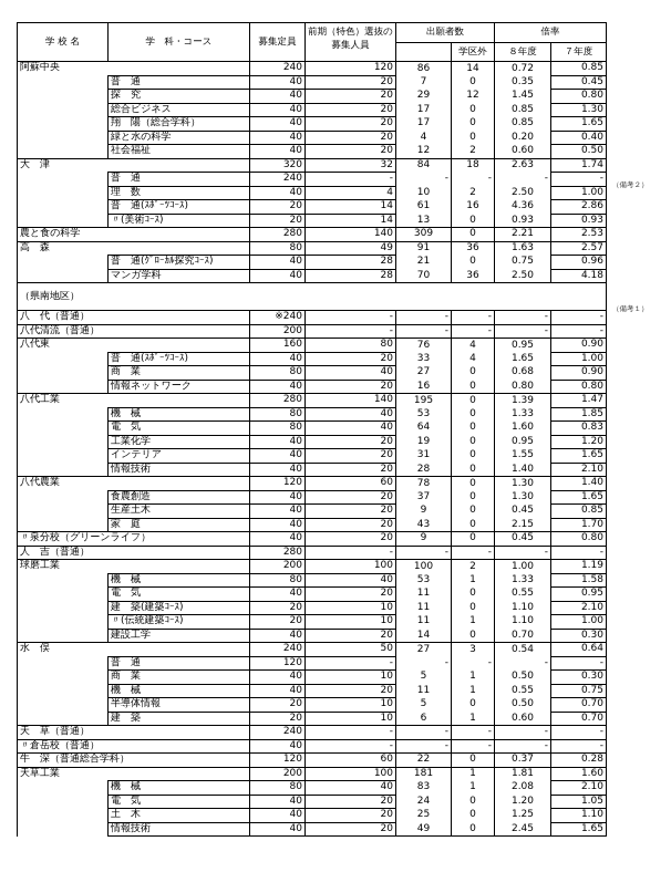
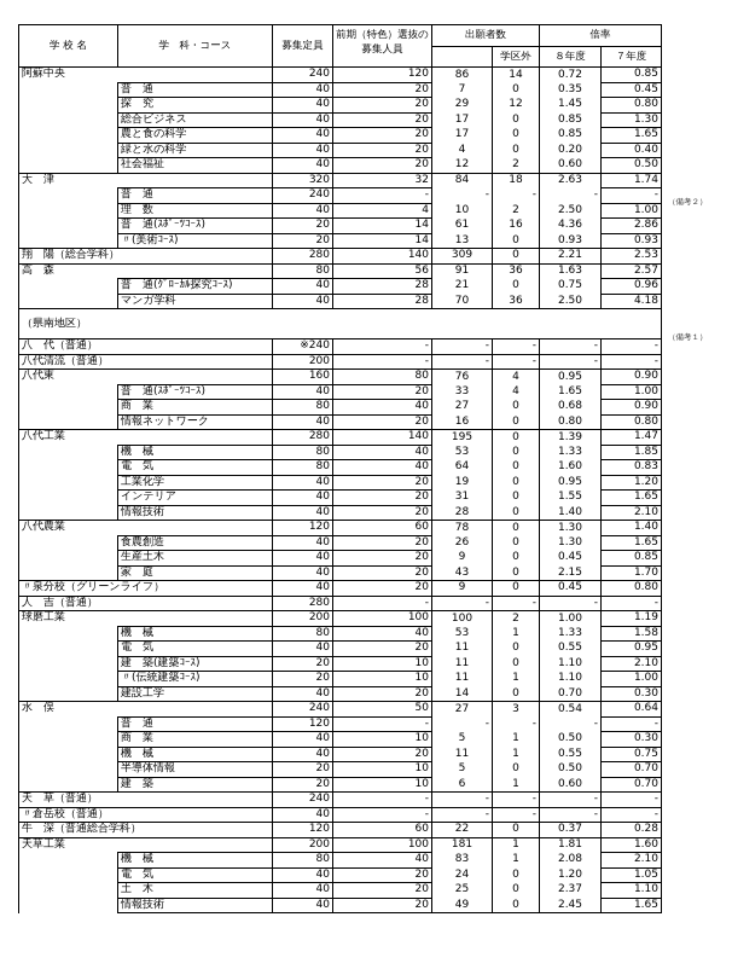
  学 校 名	学 科・コース	募集定員	前期（特色）選抜の募集人員	出願者数	倍率
  	学区外	８年度	７年度
  阿蘇中央	240	120	86	14	0.72	0.85
  	普 通	40	20	7	0	0.35	0.45
  	探 究	40	20	29	12	1.45	0.80
  	総合ビジネス	40	20	17	0	0.85	1.30
- 	翔 陽（総合学科）	40	20	17	0	0.85	1.65
+ 	農と食の科学	40	20	17	0	0.85	1.65
  	緑と水の科学	40	20	4	0	0.20	0.40
  	社会福祉	40	20	12	2	0.60	0.50
  大 津	320	32	84	18	2.63	1.74
  	普 通	240	-	-	-	-	-
  	理 数	40	4	10	2	2.50	1.00
  	普 通(ｽﾎﾟｰﾂｺｰｽ)	20	14	61	16	4.36	2.86
  	〃(美術ｺｰｽ)	20	14	13	0	0.93	0.93
- 農と食の科学	280	140	309	0	2.21	2.53
+ 翔 陽（総合学科）	280	140	309	0	2.21	2.53
- 高 森	80	49	91	36	1.63	2.57
+ 高 森	80	56	91	36	1.63	2.57
  	普 通(ｸﾞﾛｰｶﾙ探究ｺｰｽ)	40	28	21	0	0.75	0.96
  	マンガ学科	40	28	70	36	2.50	4.18
  （県南地区）
  八 代（普通）	※240	-	-	-	-	-
  八代清流（普通）	200	-	-	-	-	-
  八代東	160	80	76	4	0.95	0.90
  	普 通(ｽﾎﾟｰﾂｺｰｽ)	40	20	33	4	1.65	1.00
  	商 業	80	40	27	0	0.68	0.90
  	情報ネットワーク	40	20	16	0	0.80	0.80
  八代工業	280	140	195	0	1.39	1.47
  	機 械	80	40	53	0	1.33	1.85
  	電 気	80	40	64	0	1.60	0.83
  	工業化学	40	20	19	0	0.95	1.20
  	インテリア	40	20	31	0	1.55	1.65
  	情報技術	40	20	28	0	1.40	2.10
  八代農業	120	60	78	0	1.30	1.40
- 	食農創造	40	20	37	0	1.30	1.65
+ 	食農創造	40	20	26	0	1.30	1.65
  	生産土木	40	20	9	0	0.45	0.85
  	家 庭	40	20	43	0	2.15	1.70
  〃泉分校（グリーンライフ）	40	20	9	0	0.45	0.80
  人 吉（普通）	280	-	-	-	-	-
  球磨工業	200	100	100	2	1.00	1.19
  	機 械	80	40	53	1	1.33	1.58
  	電 気	40	20	11	0	0.55	0.95
  	建 築(建築ｺｰｽ)	20	10	11	0	1.10	2.10
  	〃(伝統建築ｺｰｽ)	20	10	11	1	1.10	1.00
  	建設工学	40	20	14	0	0.70	0.30
  水 俣	240	50	27	3	0.54	0.64
  	普 通	120	-	-	-	-	-
  	商 業	40	10	5	1	0.50	0.30
  	機 械	40	20	11	1	0.55	0.75
  	半導体情報	20	10	5	0	0.50	0.70
  	建 築	20	10	6	1	0.60	0.70
  天 草（普通）	240	-	-	-	-	-
  〃倉岳校（普通）	40	-	-	-	-	-
  牛 深（普通総合学科）	120	60	22	0	0.37	0.28
  天草工業	200	100	181	1	1.81	1.60
  	機 械	80	40	83	1	2.08	2.10
  	電 気	40	20	24	0	1.20	1.05
- 	土 木	40	20	25	0	1.25	1.10
+ 	土 木	40	20	25	0	2.37	1.10
  	情報技術	40	20	49	0	2.45	1.65
  （備考２）
  （備考１）
